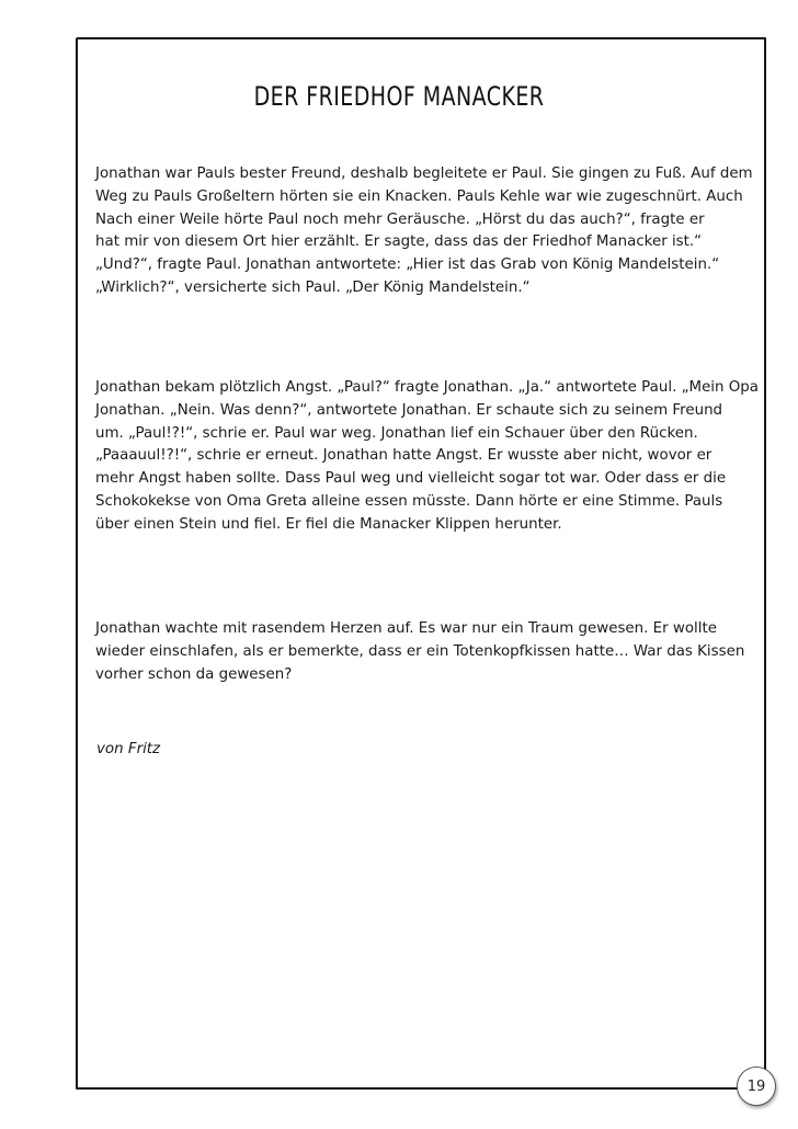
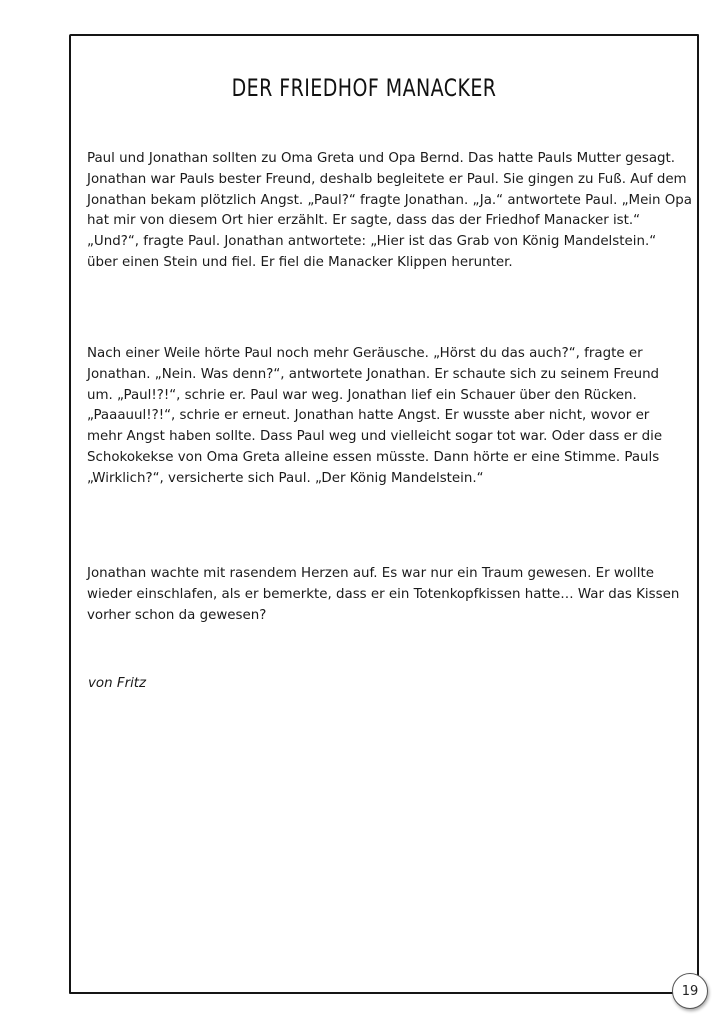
  DER FRIEDHOF MANACKER
+ Paul und Jonathan sollten zu Oma Greta und Opa Bernd. Das hatte Pauls Mutter gesagt.
  Jonathan war Pauls bester Freund, deshalb begleitete er Paul. Sie gingen zu Fuß. Auf dem
- Weg zu Pauls Großeltern hörten sie ein Knacken. Pauls Kehle war wie zugeschnürt. Auch
- Nach einer Weile hörte Paul noch mehr Geräusche. „Hörst du das auch?“, fragte er
+ Jonathan bekam plötzlich Angst. „Paul?“ fragte Jonathan. „Ja.“ antwortete Paul. „Mein Opa
  hat mir von diesem Ort hier erzählt. Er sagte, dass das der Friedhof Manacker ist.“
  „Und?“, fragte Paul. Jonathan antwortete: „Hier ist das Grab von König Mandelstein.“
- „Wirklich?“, versicherte sich Paul. „Der König Mandelstein.“
+ über einen Stein und fiel. Er fiel die Manacker Klippen herunter.
- Jonathan bekam plötzlich Angst. „Paul?“ fragte Jonathan. „Ja.“ antwortete Paul. „Mein Opa
+ Nach einer Weile hörte Paul noch mehr Geräusche. „Hörst du das auch?“, fragte er
  Jonathan. „Nein. Was denn?“, antwortete Jonathan. Er schaute sich zu seinem Freund
  um. „Paul!?!“, schrie er. Paul war weg. Jonathan lief ein Schauer über den Rücken.
  „Paaauul!?!“, schrie er erneut. Jonathan hatte Angst. Er wusste aber nicht, wovor er
  mehr Angst haben sollte. Dass Paul weg und vielleicht sogar tot war. Oder dass er die
  Schokokekse von Oma Greta alleine essen müsste. Dann hörte er eine Stimme. Pauls
- über einen Stein und fiel. Er fiel die Manacker Klippen herunter.
+ „Wirklich?“, versicherte sich Paul. „Der König Mandelstein.“
  Jonathan wachte mit rasendem Herzen auf. Es war nur ein Traum gewesen. Er wollte
  wieder einschlafen, als er bemerkte, dass er ein Totenkopfkissen hatte… War das Kissen
  vorher schon da gewesen?
  von Fritz
  19
